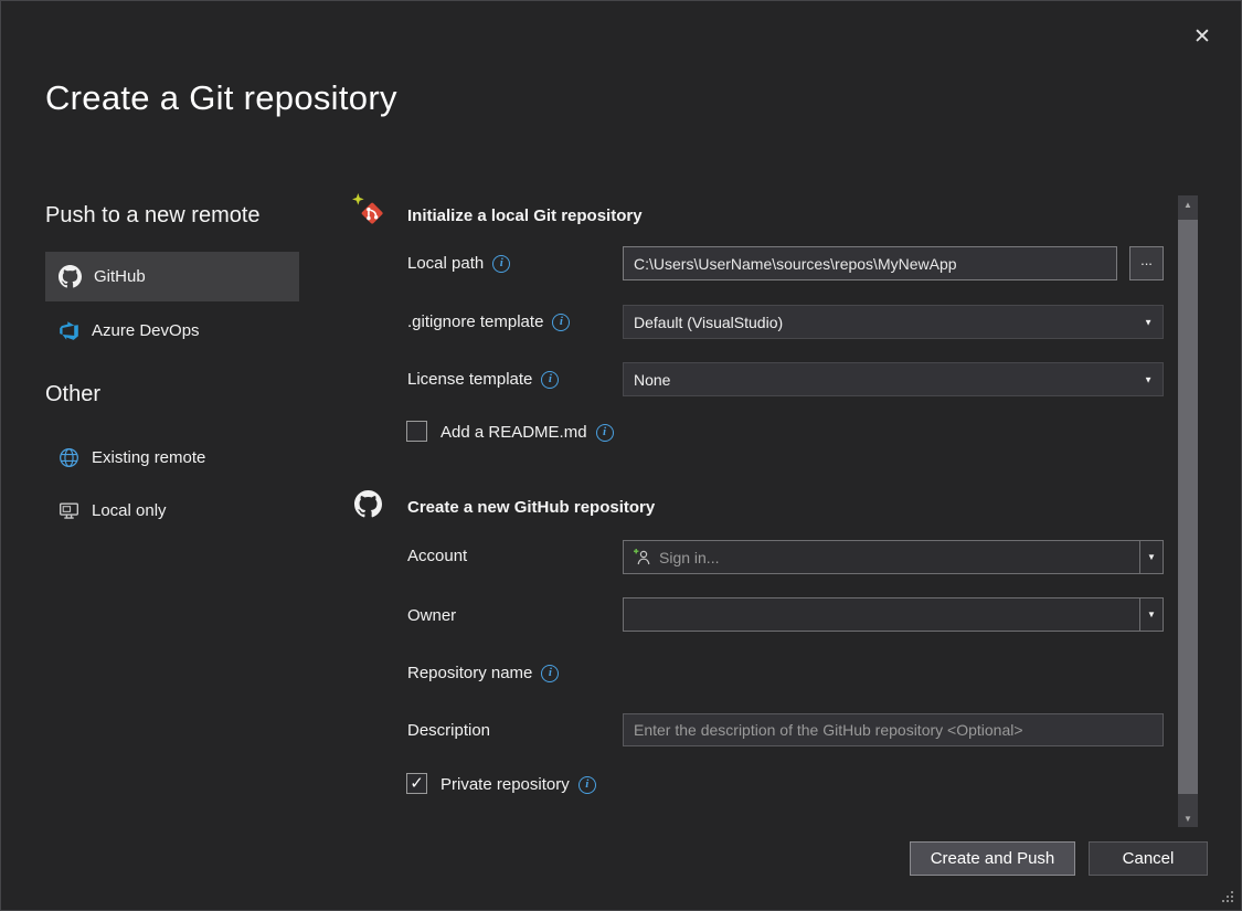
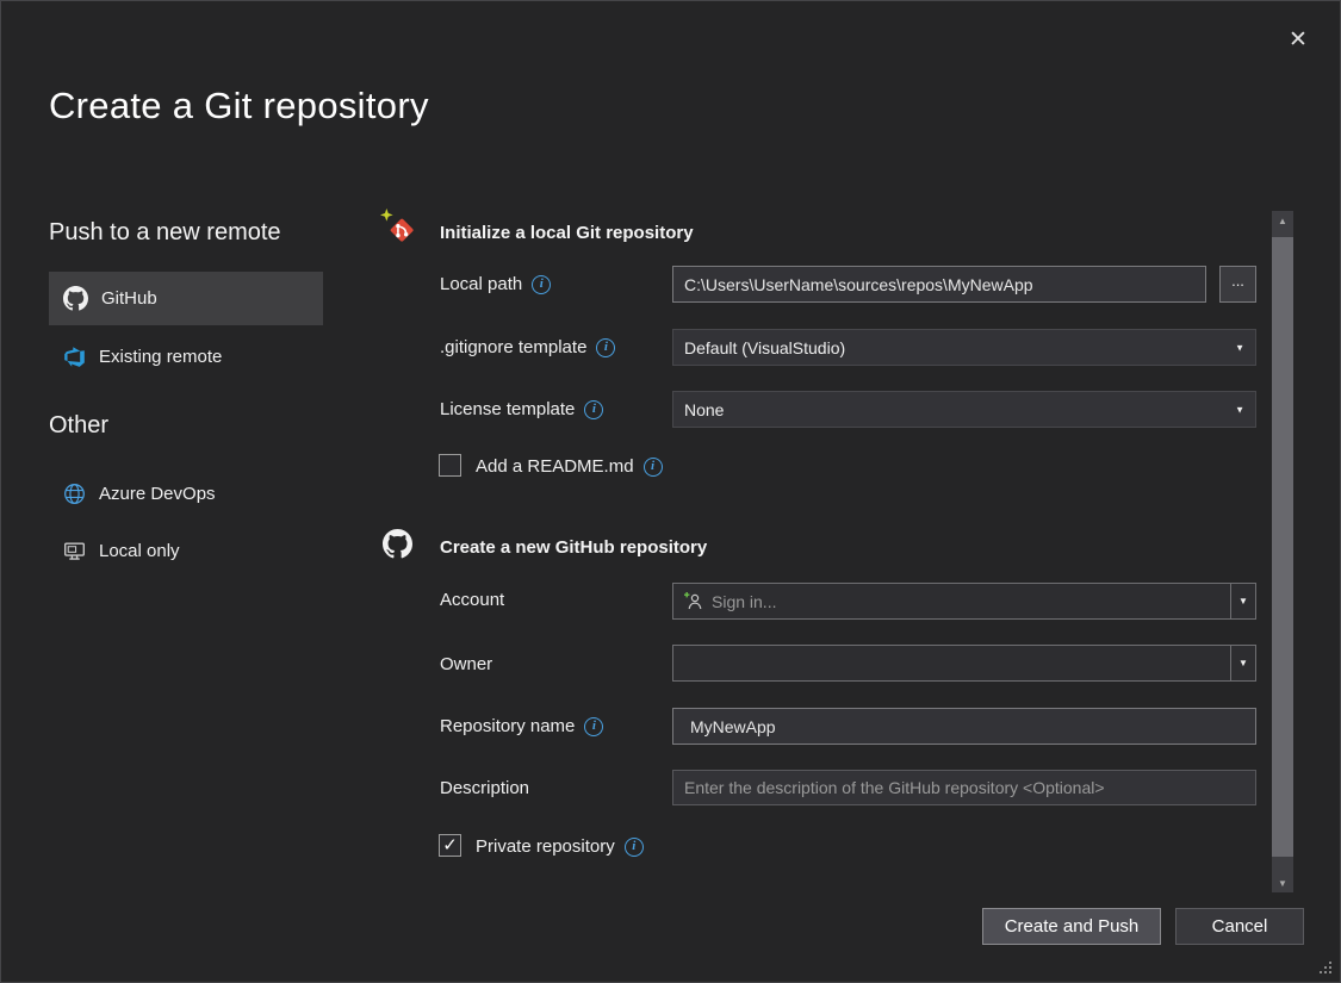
  ✕
  Create a Git repository
  Push to a new remote
  GitHub
- Azure DevOps
+ Existing remote
  Other
- Existing remote
+ Azure DevOps
  Local only
  Initialize a local Git repository
  Local path
  i
  C:\Users\UserName\sources\repos\MyNewApp
  ...
  .gitignore template
  i
  Default (VisualStudio)
  ▼
  License template
  i
  None
  ▼
  Add a README.md
  i
  Create a new GitHub repository
  Account
  Sign in...
  ▼
  Owner
  ▼
  Repository name
  i
+ MyNewApp
  Description
  Enter the description of the GitHub repository <Optional>
  ✓
  Private repository
  i
  ▲
  ▼
  Create and Push
  Cancel
